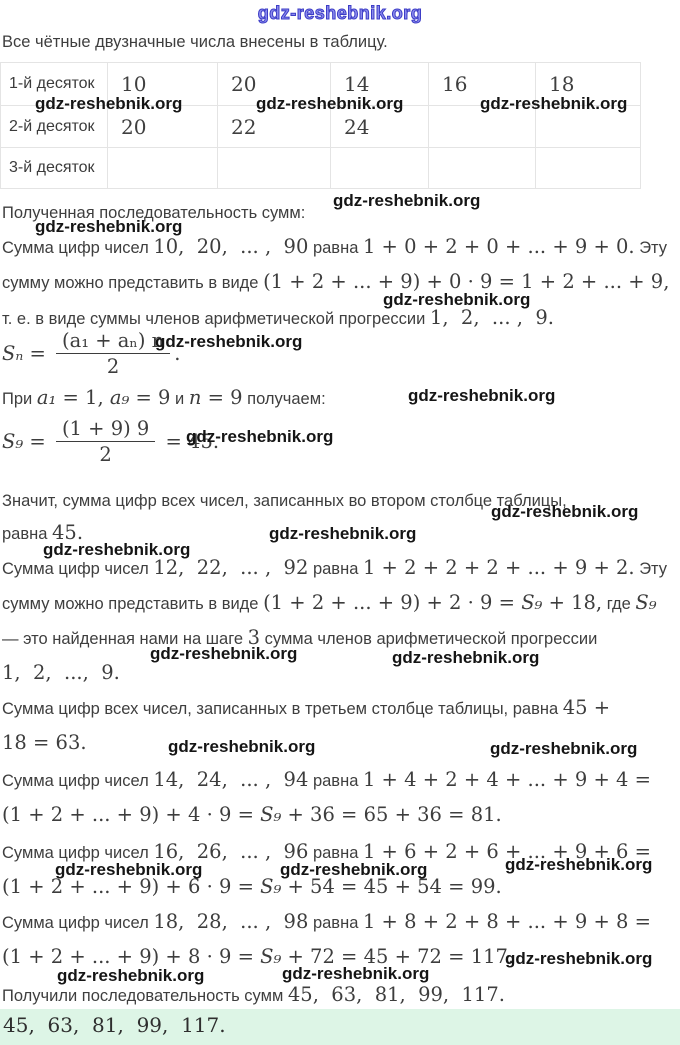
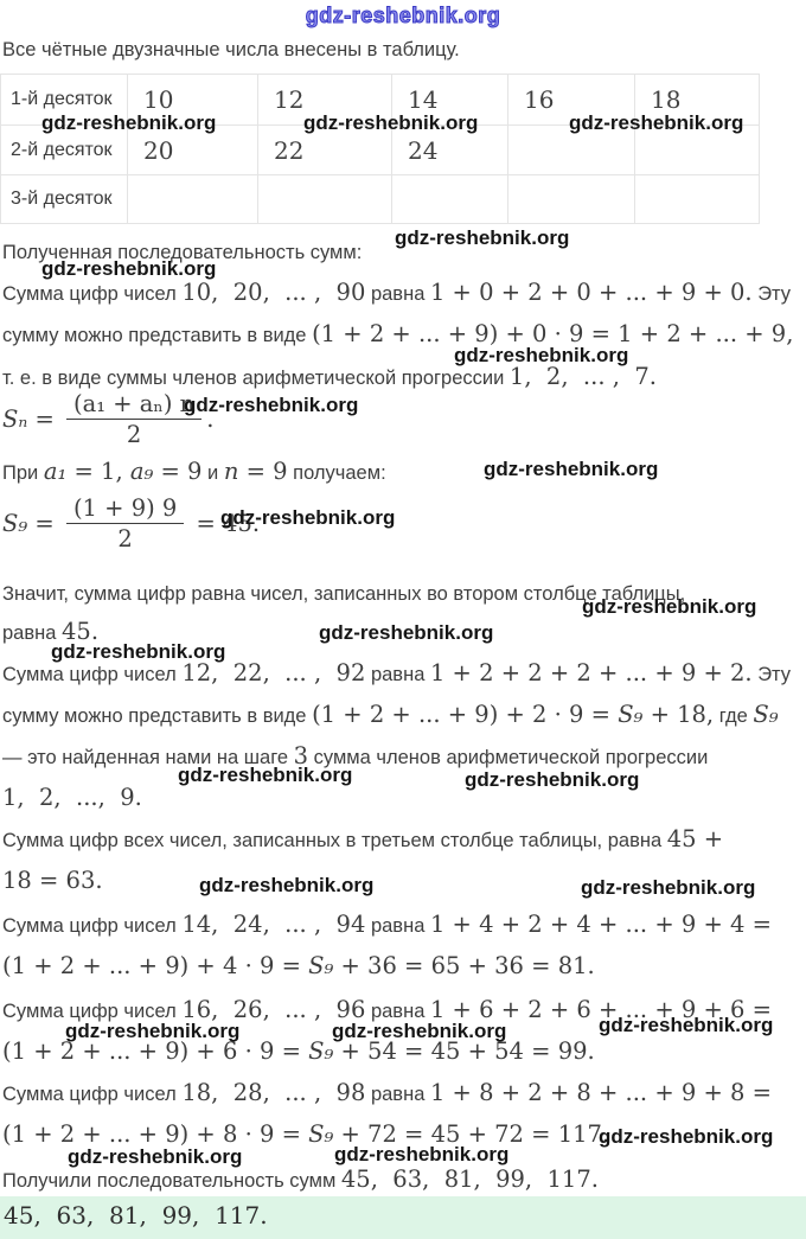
  gdz-reshebnik.org
  Все чётные двузначные числа внесены в таблицу.
- 1-й десяток	10	20	14	16	18
+ 1-й десяток	10	12	14	16	18
  2-й десяток	20	22	24
  3-й десяток
  Полученная последовательность сумм:
  Сумма цифр чисел 10, 20, ... , 90 равна 1 + 0 + 2 + 0 + ... + 9 + 0. Эту
  сумму можно представить в виде (1 + 2 + ... + 9) + 0 · 9 = 1 + 2 + ... + 9,
- т. е. в виде суммы членов арифметической прогрессии 1, 2, ... , 9.
+ т. е. в виде суммы членов арифметической прогрессии 1, 2, ... , 7.
  Sₙ
  =
  (a₁ + aₙ) n
  2
  .
  При a₁ = 1, a₉ = 9 и n = 9 получаем:
  S₉
  =
  (1 + 9) 9
  2
  = 45.
- Значит, сумма цифр всех чисел, записанных во втором столбце таблицы,
+ Значит, сумма цифр равна чисел, записанных во втором столбце таблицы,
  равна 45.
  Сумма цифр чисел 12, 22, ... , 92 равна 1 + 2 + 2 + 2 + ... + 9 + 2. Эту
  сумму можно представить в виде (1 + 2 + ... + 9) + 2 · 9 = S₉ + 18, где S₉
  — это найденная нами на шаге 3 сумма членов арифметической прогрессии
  1, 2, ..., 9.
  Сумма цифр всех чисел, записанных в третьем столбце таблицы, равна 45 +
  18 = 63.
  Сумма цифр чисел 14, 24, ... , 94 равна 1 + 4 + 2 + 4 + ... + 9 + 4 =
  (1 + 2 + ... + 9) + 4 · 9 = S₉ + 36 = 65 + 36 = 81.
  Сумма цифр чисел 16, 26, ... , 96 равна 1 + 6 + 2 + 6 + ... + 9 + 6 =
  (1 + 2 + ... + 9) + 6 · 9 = S₉ + 54 = 45 + 54 = 99.
  Сумма цифр чисел 18, 28, ... , 98 равна 1 + 8 + 2 + 8 + ... + 9 + 8 =
  (1 + 2 + ... + 9) + 8 · 9 = S₉ + 72 = 45 + 72 = 117.
  Получили последовательность сумм 45, 63, 81, 99, 117.
  45, 63, 81, 99, 117.
  gdz-reshebnik.org
  gdz-reshebnik.org
  gdz-reshebnik.org
  gdz-reshebnik.org
  gdz-reshebnik.org
  gdz-reshebnik.org
  gdz-reshebnik.org
  gdz-reshebnik.org
  gdz-reshebnik.org
  gdz-reshebnik.org
  gdz-reshebnik.org
  gdz-reshebnik.org
  gdz-reshebnik.org
  gdz-reshebnik.org
  gdz-reshebnik.org
  gdz-reshebnik.org
  gdz-reshebnik.org
  gdz-reshebnik.org
  gdz-reshebnik.org
  gdz-reshebnik.org
  gdz-reshebnik.org
  gdz-reshebnik.org
